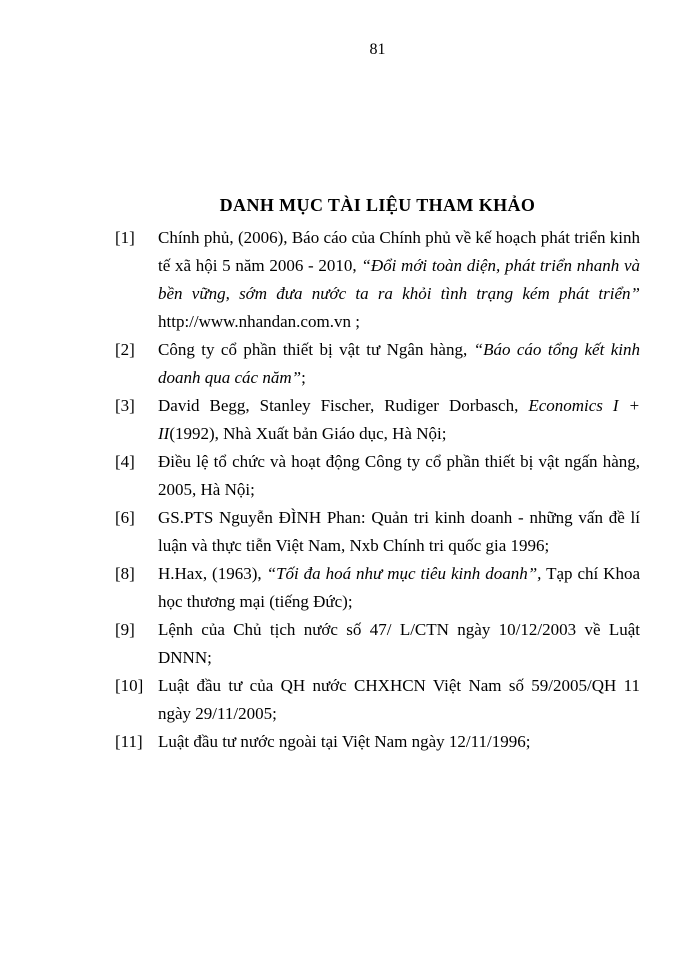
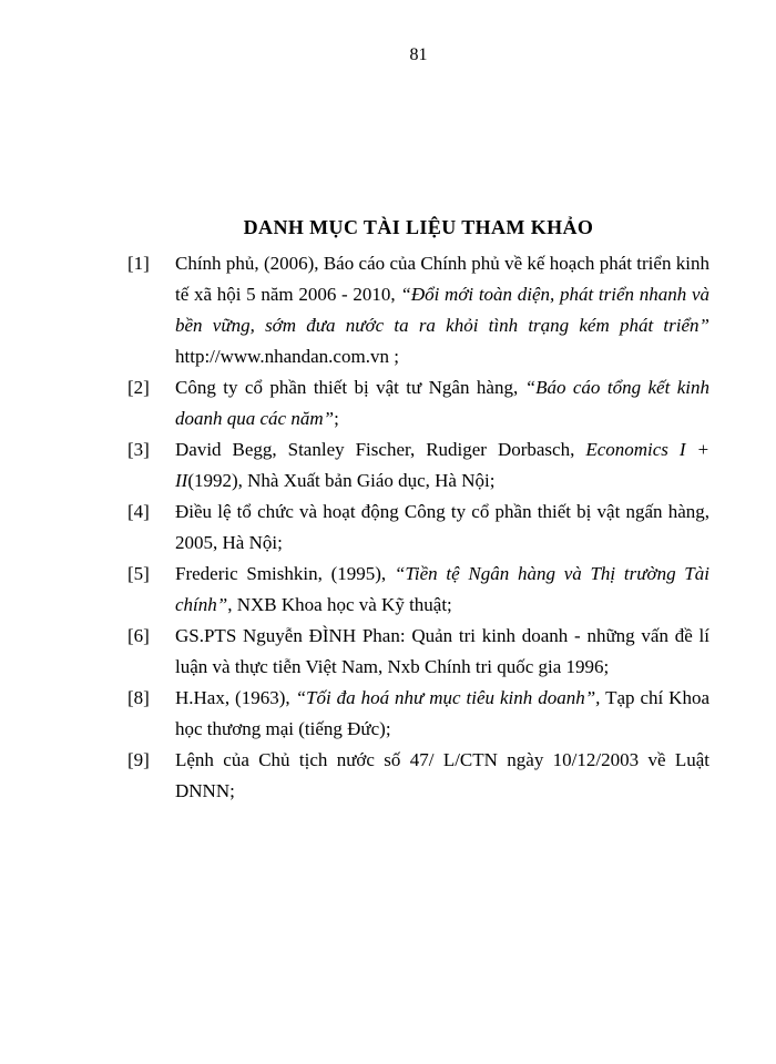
  81
  DANH MỤC TÀI LIỆU THAM KHẢO
  [1]
  Chính phủ, (2006), Báo cáo của Chính phủ về kế hoạch phát triển kinh tế xã hội 5 năm 2006 - 2010, “Đổi mới toàn diện, phát triển nhanh và bền vững, sớm đưa nước ta ra khỏi tình trạng kém phát triển” http://www.nhandan.com.vn ;
  [2]
  Công ty cổ phần thiết bị vật tư Ngân hàng, “Báo cáo tổng kết kinh doanh qua các năm”;
  [3]
  David Begg, Stanley Fischer, Rudiger Dorbasch, Economics I + II(1992), Nhà Xuất bản Giáo dục, Hà Nội;
  [4]
  Điều lệ tổ chức và hoạt động Công ty cổ phần thiết bị vật ngấn hàng, 2005, Hà Nội;
+ [5]
+ Frederic Smishkin, (1995), “Tiền tệ Ngân hàng và Thị trường Tài chính”, NXB Khoa học và Kỹ thuật;
  [6]
  GS.PTS Nguyễn ĐÌNH Phan: Quản tri kinh doanh - những vấn đề lí luận và thực tiễn Việt Nam, Nxb Chính tri quốc gia 1996;
  [8]
  H.Hax, (1963), “Tối đa hoá như mục tiêu kinh doanh”, Tạp chí Khoa học thương mại (tiếng Đức);
  [9]
  Lệnh của Chủ tịch nước số 47/ L/CTN ngày 10/12/2003 về Luật DNNN;
- [10]
- Luật đầu tư của QH nước CHXHCN Việt Nam số 59/2005/QH 11 ngày 29/11/2005;
- [11]
- Luật đầu tư nước ngoài tại Việt Nam ngày 12/11/1996;
